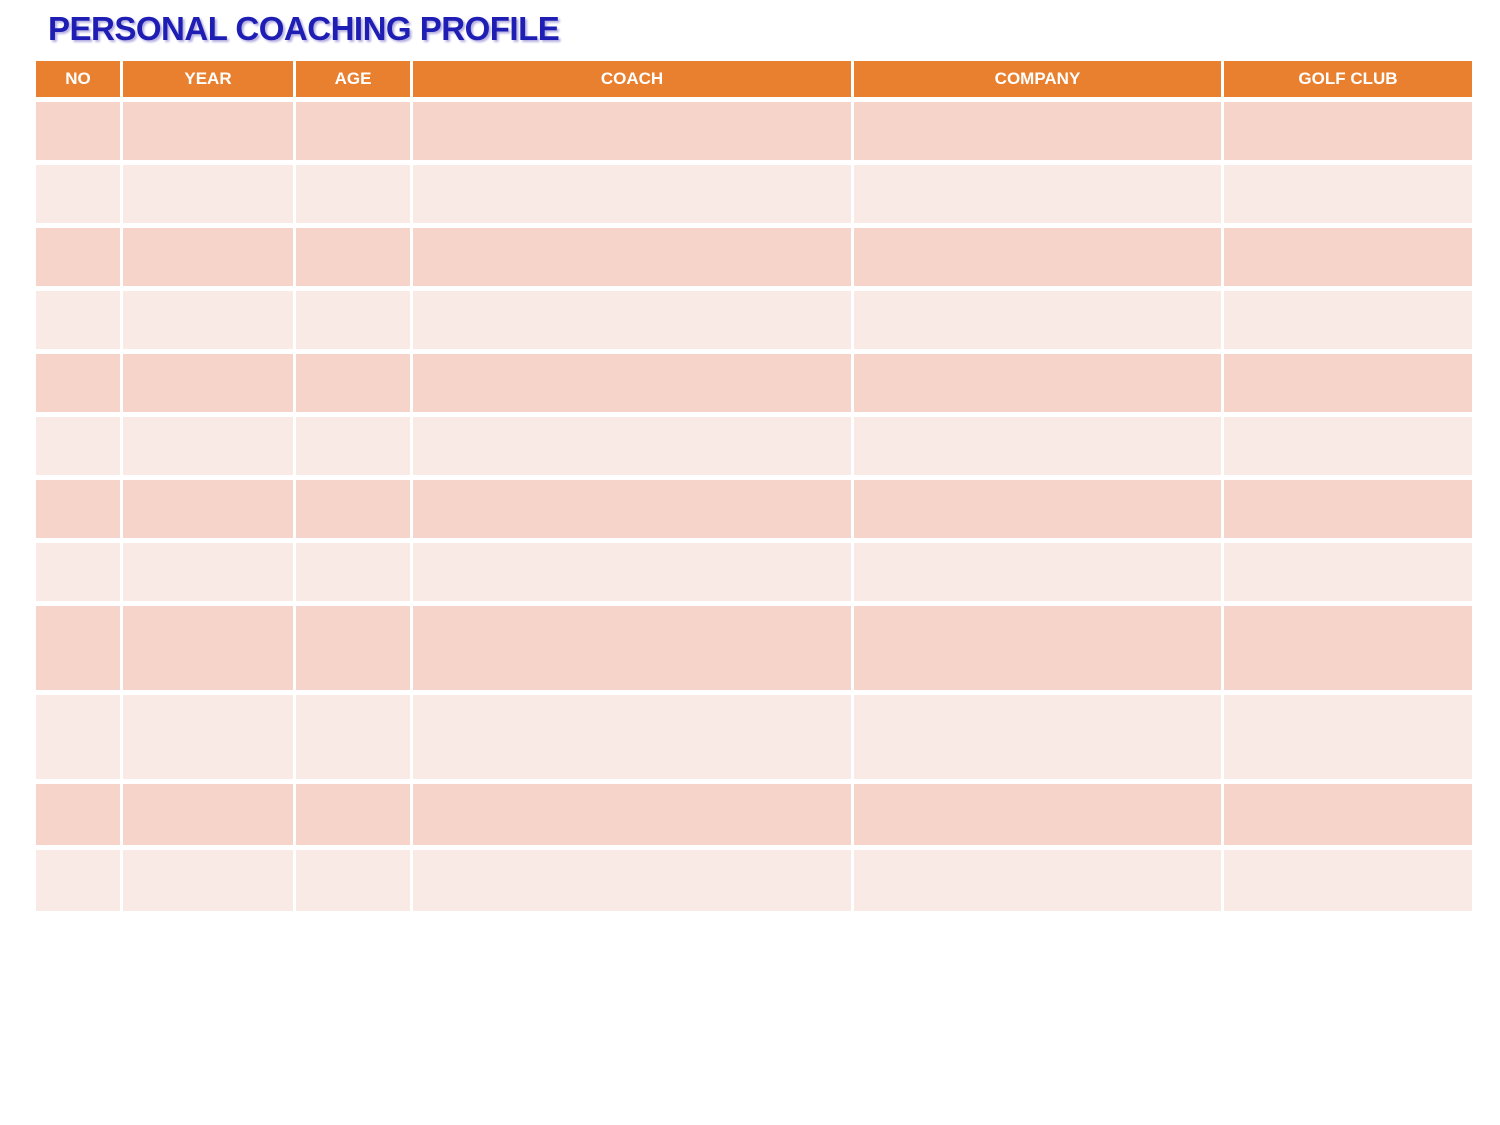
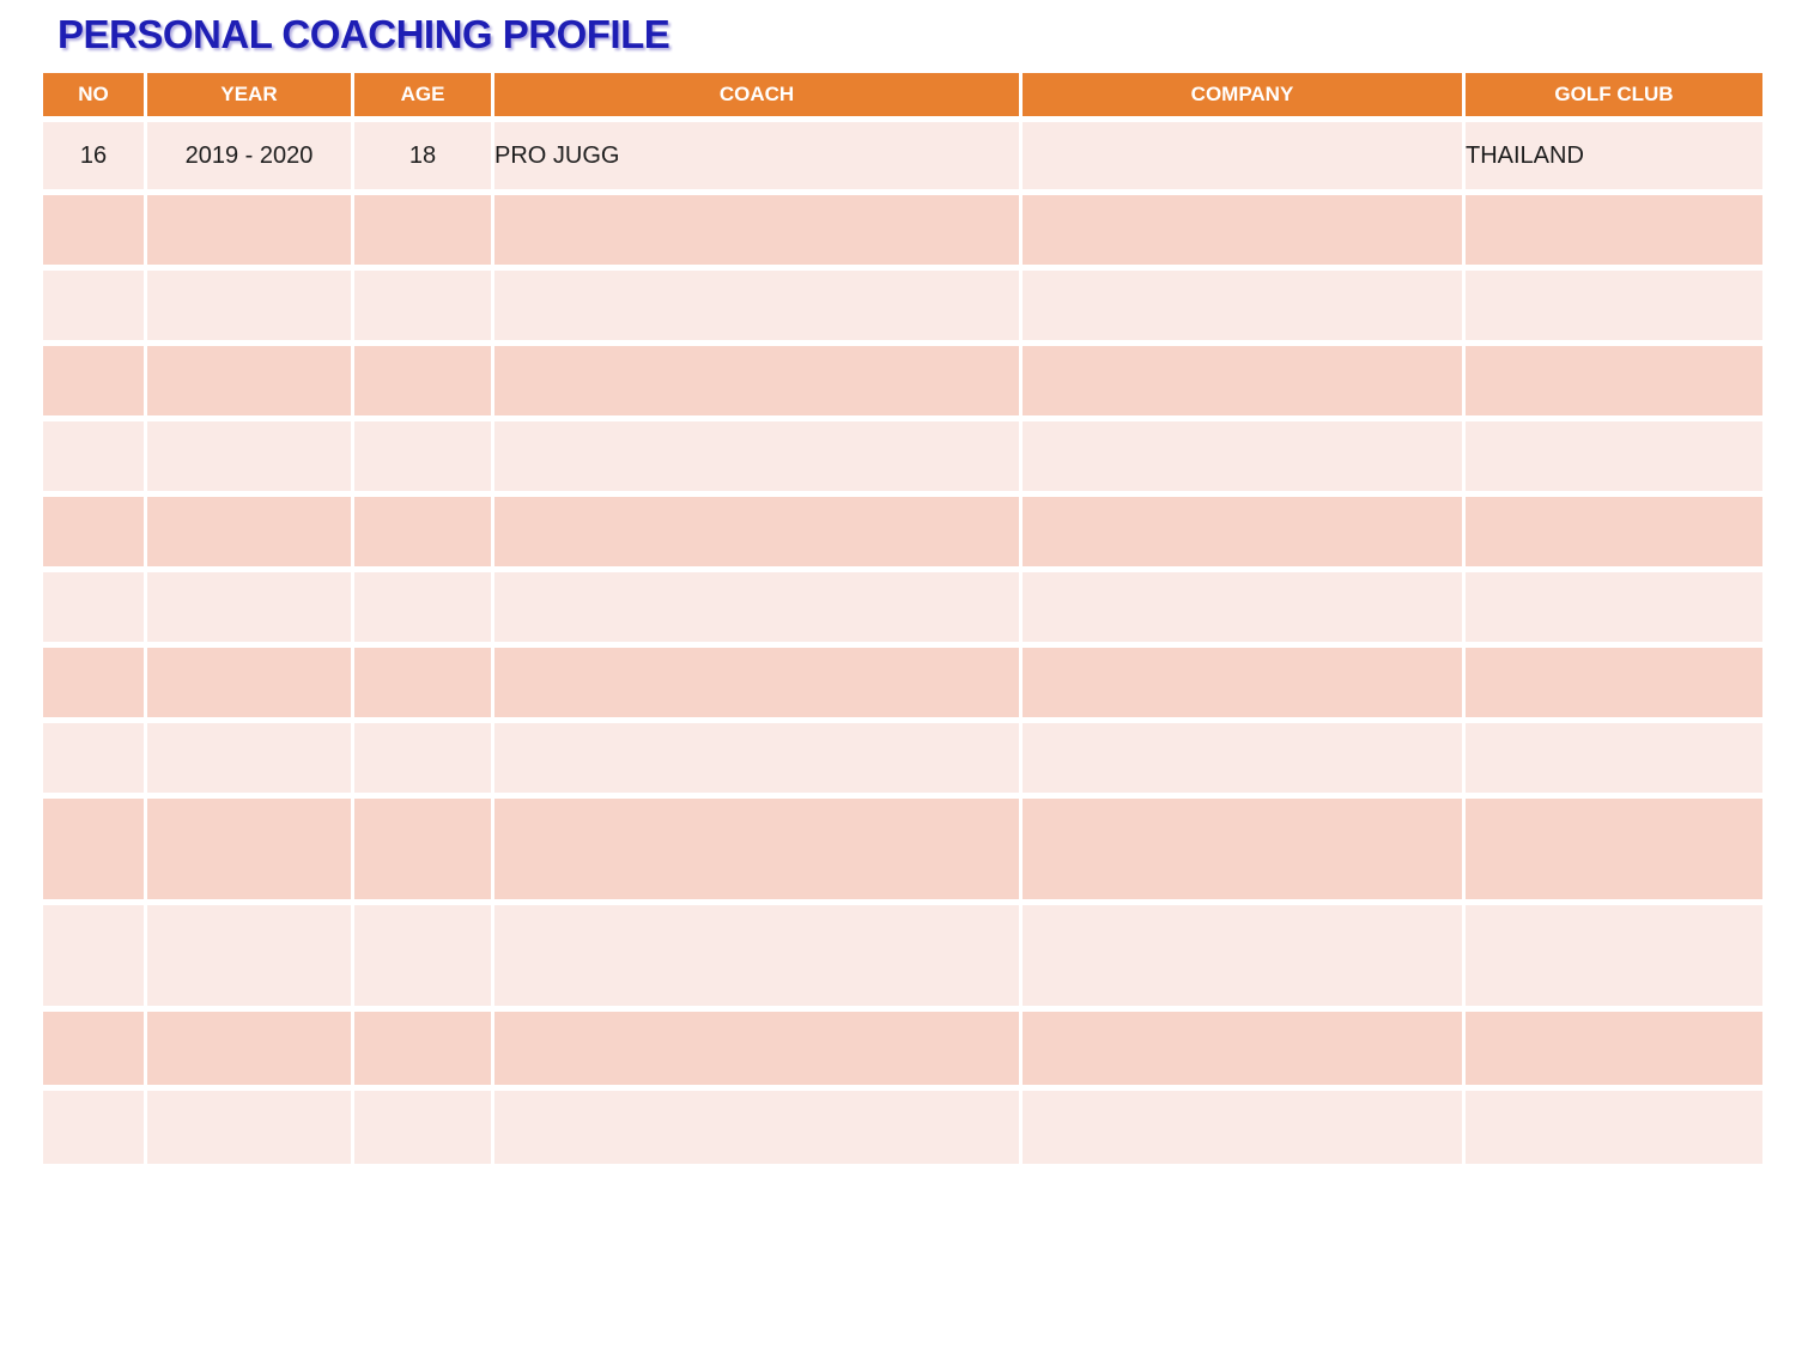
  PERSONAL COACHING PROFILE
  NO	YEAR	AGE	COACH	COMPANY	GOLF CLUB
+ 16	2019 - 2020	18	PRO JUGG		THAILAND
